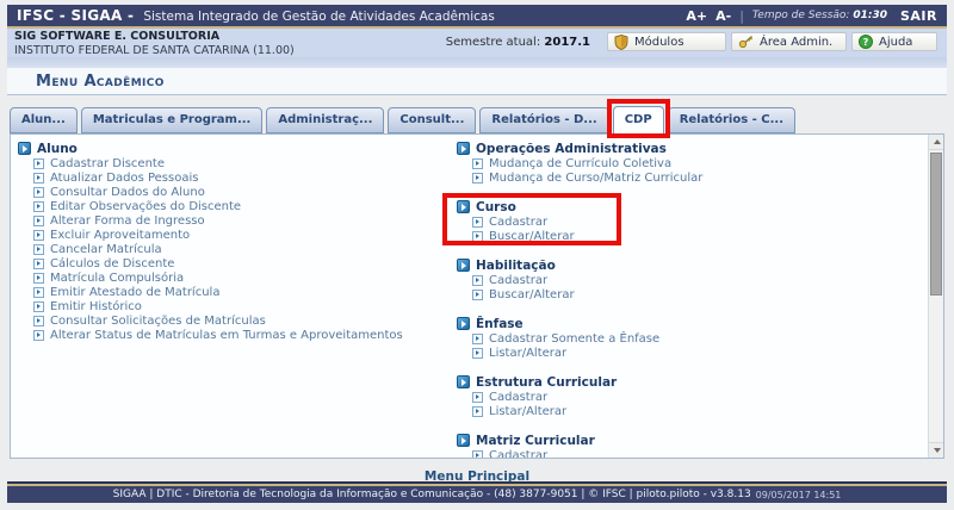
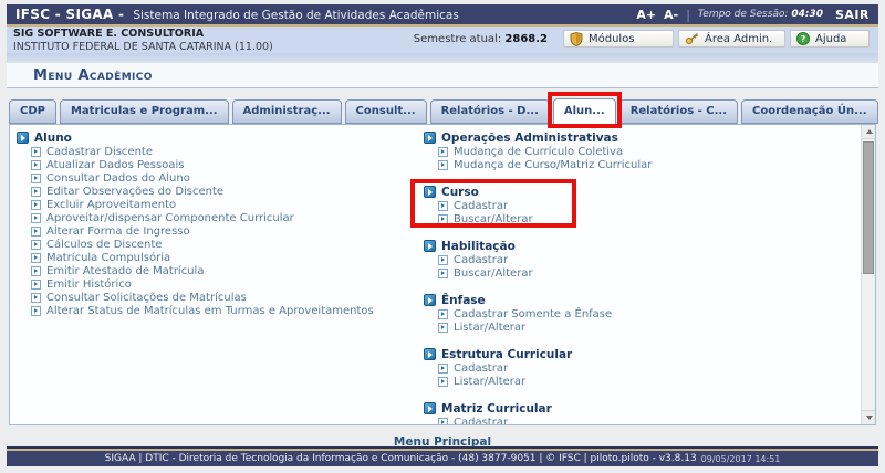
  IFSC - SIGAA -
  Sistema Integrado de Gestão de Atividades Acadêmicas
  A+
  A-
  |
- Tempo de Sessão: 01:30
+ Tempo de Sessão: 04:30
  SAIR
  SIG SOFTWARE E. CONSULTORIA
  INSTITUTO FEDERAL DE SANTA CATARINA (11.00)
- Semestre atual: 2017.1
+ Semestre atual: 2868.2
  Módulos
  Área Admin.
  ?
  Ajuda
  Menu Acadêmico
- Alun...
+ CDP
  Matriculas e Program...
  Administraç...
  Consult...
  Relatórios - D...
- CDP
+ Alun...
  Relatórios - C...
+ Coordenação Ún...
  Aluno
  Cadastrar Discente
  Atualizar Dados Pessoais
  Consultar Dados do Aluno
  Editar Observações do Discente
- Alterar Forma de Ingresso
+ Excluir Aproveitamento
+ Aproveitar/dispensar Componente Curricular
- Excluir Aproveitamento
+ Alterar Forma de Ingresso
- Cancelar Matrícula
  Cálculos de Discente
  Matrícula Compulsória
  Emitir Atestado de Matrícula
  Emitir Histórico
  Consultar Solicitações de Matrículas
  Alterar Status de Matrículas em Turmas e Aproveitamentos
  Operações Administrativas
  Mudança de Currículo Coletiva
  Mudança de Curso/Matriz Curricular
  Curso
  Cadastrar
  Buscar/Alterar
  Habilitação
  Cadastrar
  Buscar/Alterar
  Ênfase
  Cadastrar Somente a Ênfase
  Listar/Alterar
  Estrutura Curricular
  Cadastrar
  Listar/Alterar
  Matriz Curricular
  Cadastrar
  Menu Principal
  SIGAA | DTIC - Diretoria de Tecnologia da Informação e Comunicação - (48) 3877-9051 | © IFSC | piloto.piloto - v3.8.13
  09/05/2017 14:51
